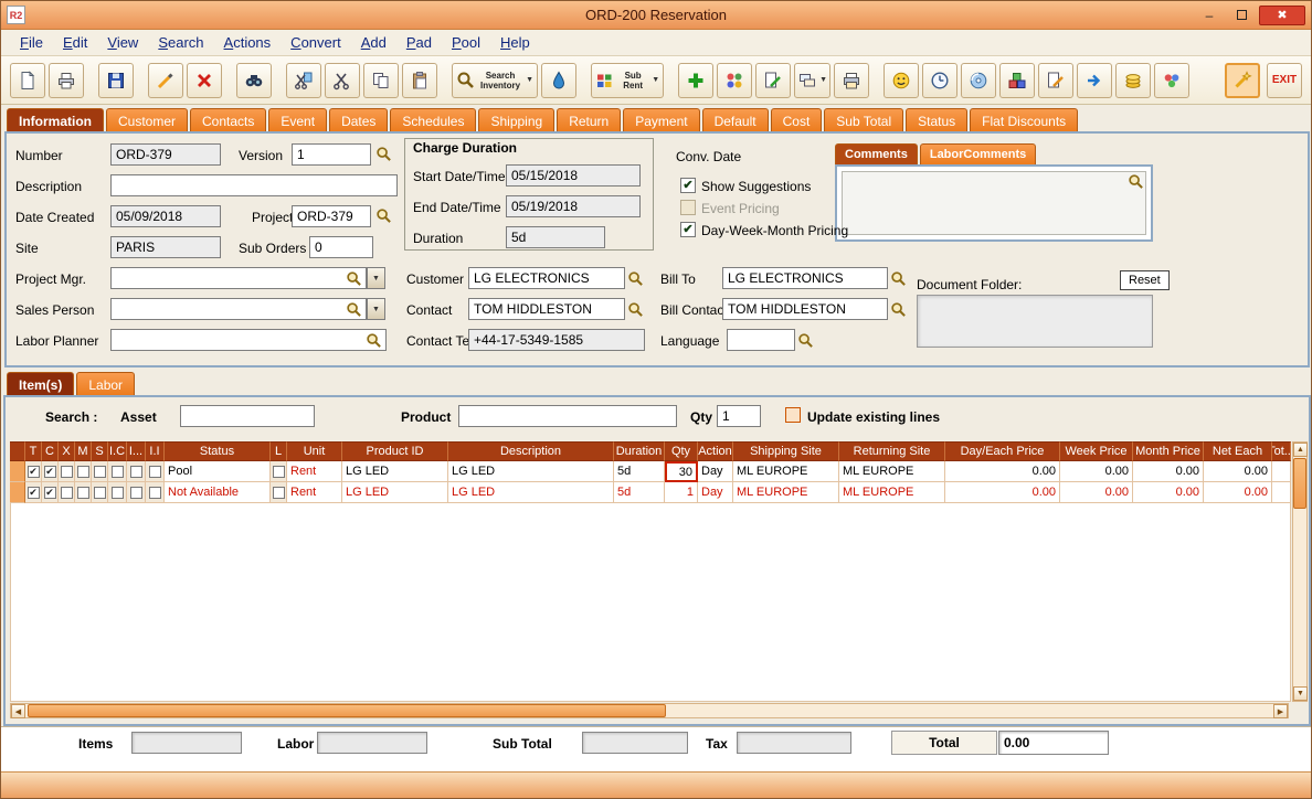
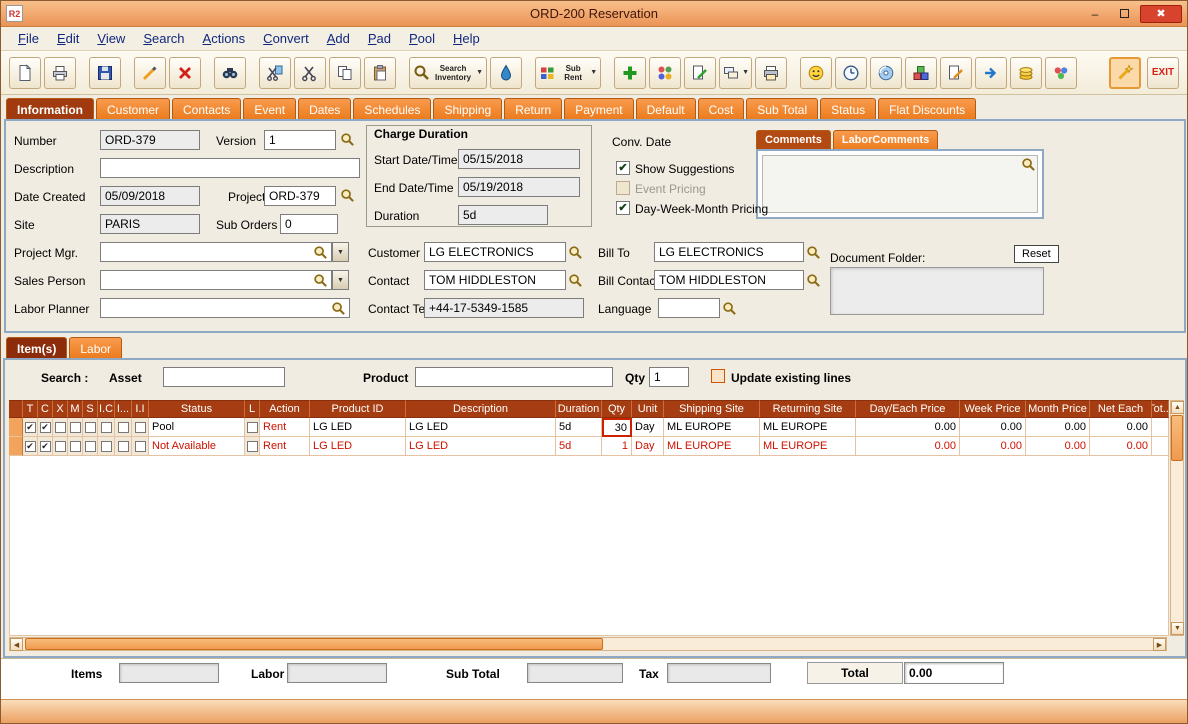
  R2
  ORD-200 Reservation
  –
  ✖
  File
  Edit
  View
  Search
  Actions
  Convert
  Add
  Pad
  Pool
  Help
  Search Inventory
  Sub Rent
  EXIT
  Information
  Customer
  Contacts
  Event
  Dates
  Schedules
  Shipping
  Return
  Payment
  Default
  Cost
  Sub Total
  Status
  Flat Discounts
  Number
  ORD-379
  Version
  1
  Description
  Date Created
  05/09/2018
  Projec
  ORD-379
  Site
  PARIS
  Sub Orders
  0
  Project Mgr.
  Sales Person
  Labor Planner
  Charge Duration
  Start Date/Time
  05/15/2018
  End Date/Time
  05/19/2018
  Duration
  5d
  Conv. Date
  Comments
  LaborComments
  Customer
  LG ELECTRONICS
  Bill To
  LG ELECTRONICS
  Contact
  TOM HIDDLESTON
  Bill Contac
  TOM HIDDLESTON
  Contact Te
  +44-17-5349-1585
  Language
  Document Folder:
  Reset
  ✔
  Show Suggestions
  Event Pricing
  ✔
  Day-Week-Month Pricing
  Item(s)
  Labor
  Search :
  Asset
  Product
  Qty
  1
  Update existing lines
  T
  C
  X
  M
  S
  I.C
  I...
  I.I
  Status
  L
- Unit
+ Action
  Product ID
  Description
  Duration
  Qty
- Action
+ Unit
  Shipping Site
  Returning Site
  Day/Each Price
  Week Price
  Month Price
  Net Each
  ✔
  ✔
  Pool
  Rent
  LG LED
  LG LED
  5d
  30
  Day
  ML EUROPE
  ML EUROPE
  0.00
  0.00
  0.00
  0.00
  ✔
  ✔
  Not Available
  Rent
  LG LED
  LG LED
  5d
  1
  Day
  ML EUROPE
  ML EUROPE
  0.00
  0.00
  0.00
  0.00
  Items
  Labor
  Sub Total
  Tax
  Total
  0.00
